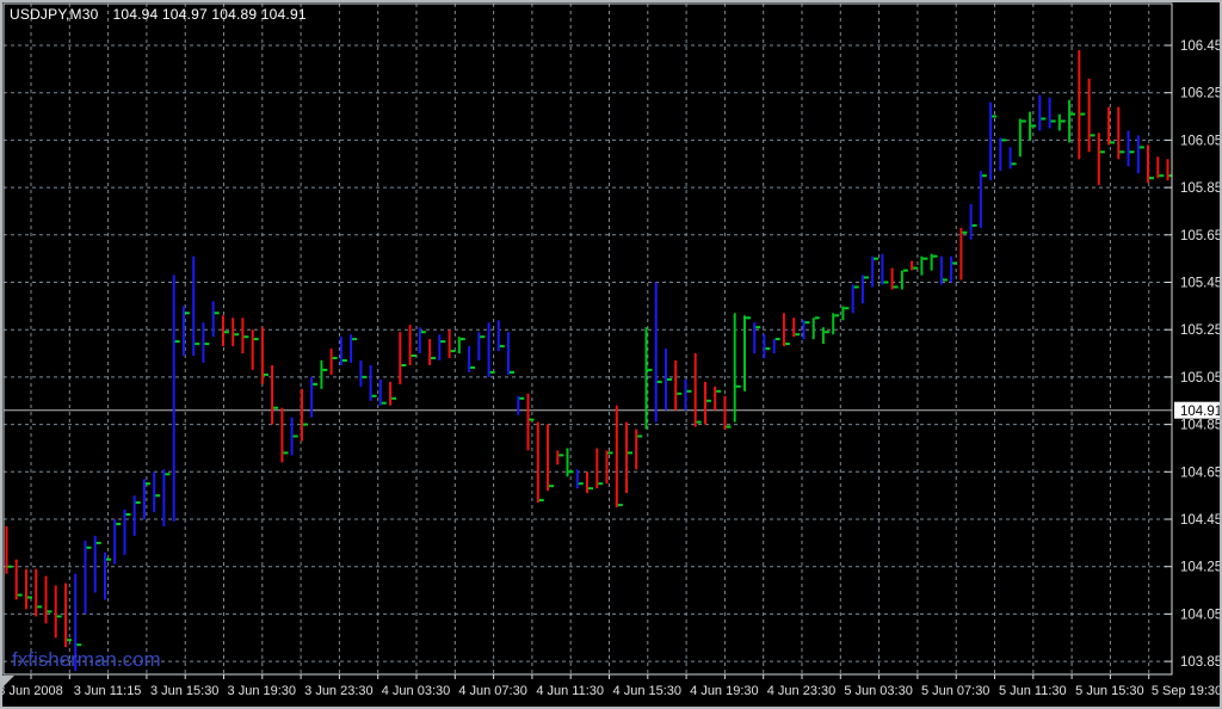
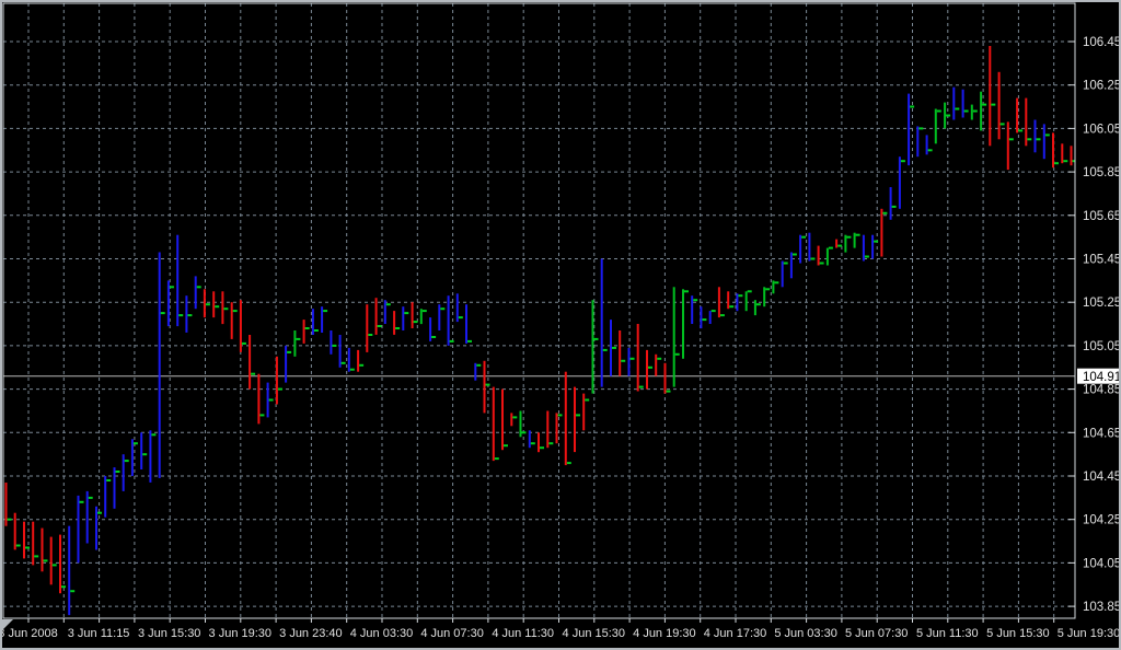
  106.45
  106.25
  106.05
  105.85
  105.65
  105.45
  105.25
  105.05
  104.85
  104.65
  104.45
  104.25
  104.05
  103.85
  3 Jun 2008
  3 Jun 11:15
  3 Jun 15:30
  3 Jun 19:30
- 3 Jun 23:30
+ 3 Jun 23:40
  4 Jun 03:30
  4 Jun 07:30
  4 Jun 11:30
  4 Jun 15:30
  4 Jun 19:30
- 4 Jun 23:30
+ 4 Jun 17:30
  5 Jun 03:30
  5 Jun 07:30
  5 Jun 11:30
  5 Jun 15:30
- 5 Sep 19:30
+ 5 Jun 19:30
  104.91
- USDJPY,M30 104.94 104.97 104.89 104.91
- fxfisherman.com
